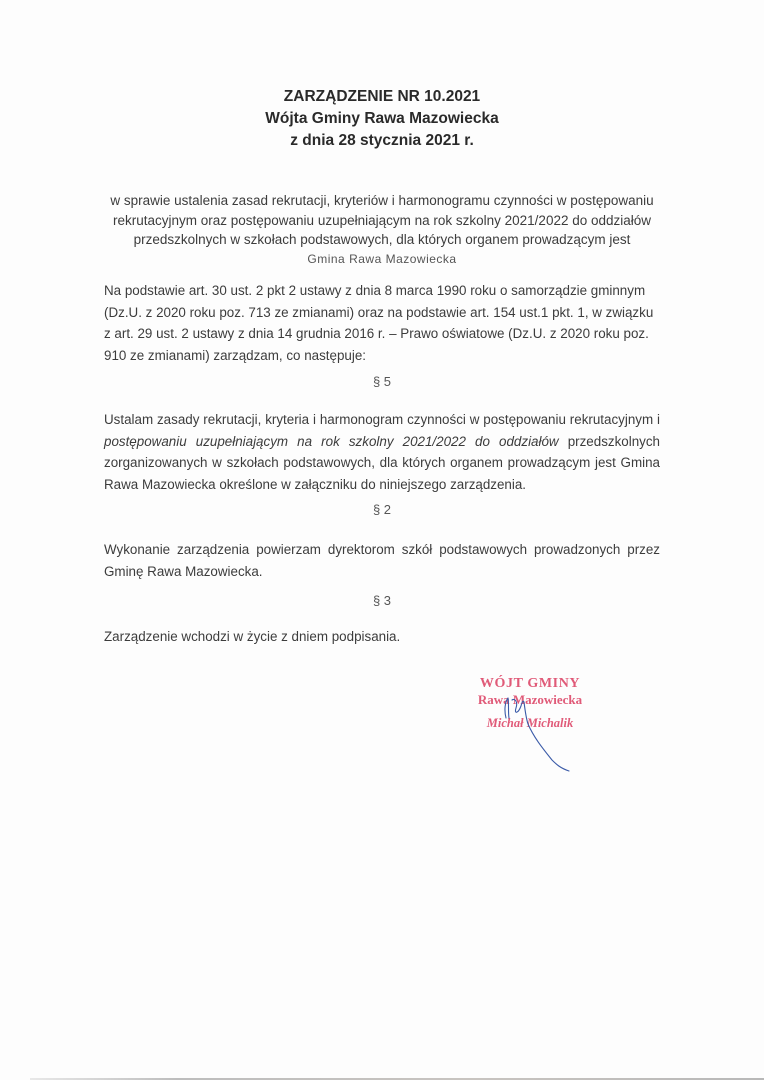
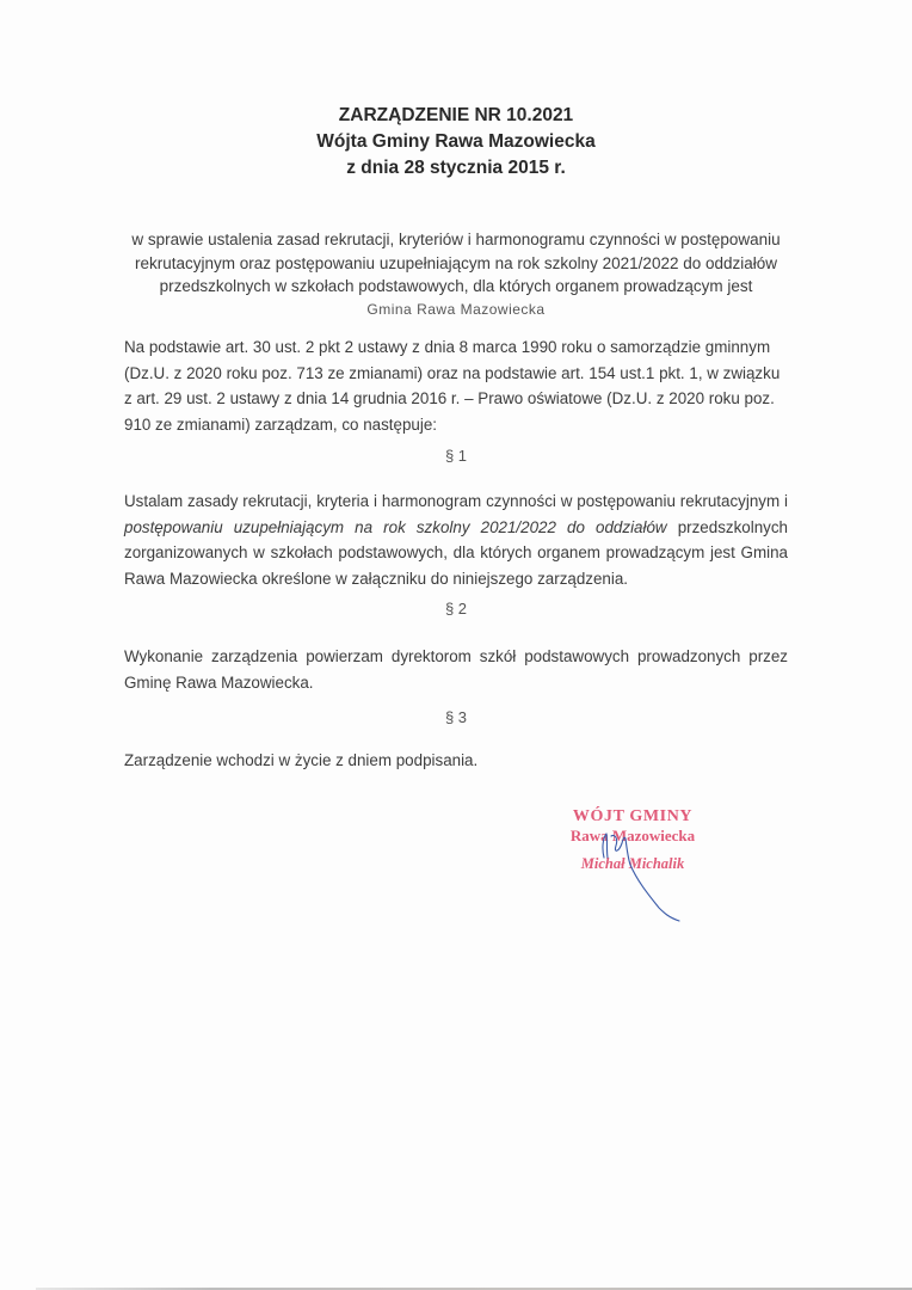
  ZARZĄDZENIE NR 10.2021
  Wójta Gminy Rawa Mazowiecka
- z dnia 28 stycznia 2021 r.
+ z dnia 28 stycznia 2015 r.
  w sprawie ustalenia zasad rekrutacji, kryteriów i harmonogramu czynności w postępowaniu
  rekrutacyjnym oraz postępowaniu uzupełniającym na rok szkolny 2021/2022 do oddziałów
  przedszkolnych w szkołach podstawowych, dla których organem prowadzącym jest
  Gmina Rawa Mazowiecka
  Na podstawie art. 30 ust. 2 pkt 2 ustawy z dnia 8 marca 1990 roku o samorządzie gminnym
  (Dz.U. z 2020 roku poz. 713 ze zmianami) oraz na podstawie art. 154 ust.1 pkt. 1, w związku
  z art. 29 ust. 2 ustawy z dnia 14 grudnia 2016 r. – Prawo oświatowe (Dz.U. z 2020 roku poz.
  910 ze zmianami) zarządzam, co następuje:
- § 5
+ § 1
  Ustalam zasady rekrutacji, kryteria i harmonogram czynności w postępowaniu rekrutacyjnym i postępowaniu uzupełniającym na rok szkolny 2021/2022 do oddziałów przedszkolnych zorganizowanych w szkołach podstawowych, dla których organem prowadzącym jest Gmina Rawa Mazowiecka określone w załączniku do niniejszego zarządzenia.
  § 2
  Wykonanie zarządzenia powierzam dyrektorom szkół podstawowych prowadzonych przez Gminę Rawa Mazowiecka.
  § 3
  Zarządzenie wchodzi w życie z dniem podpisania.
  WÓJT GMINY
  Rawa Mazowiecka
  Michał Michalik
